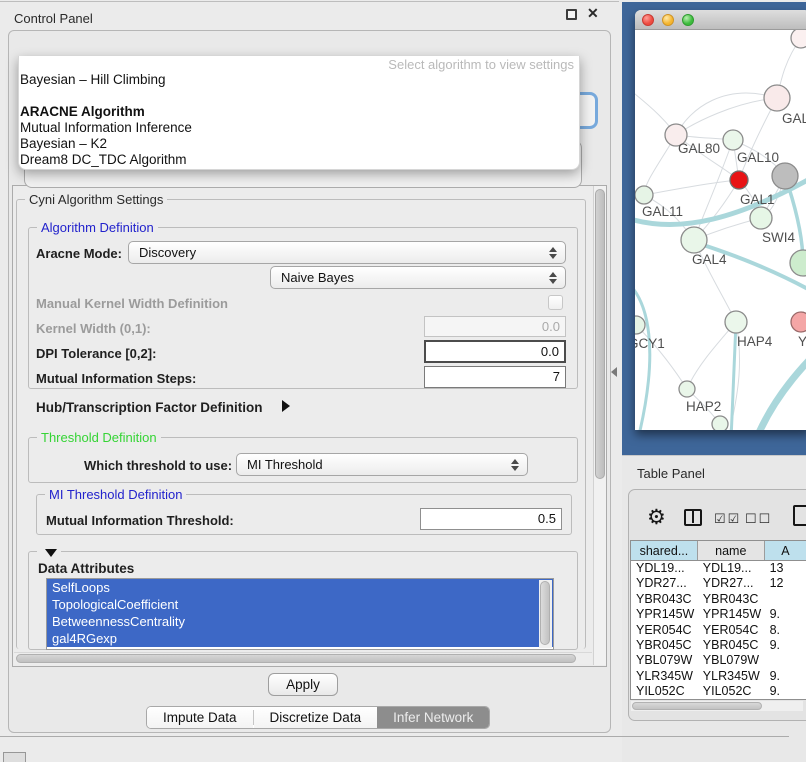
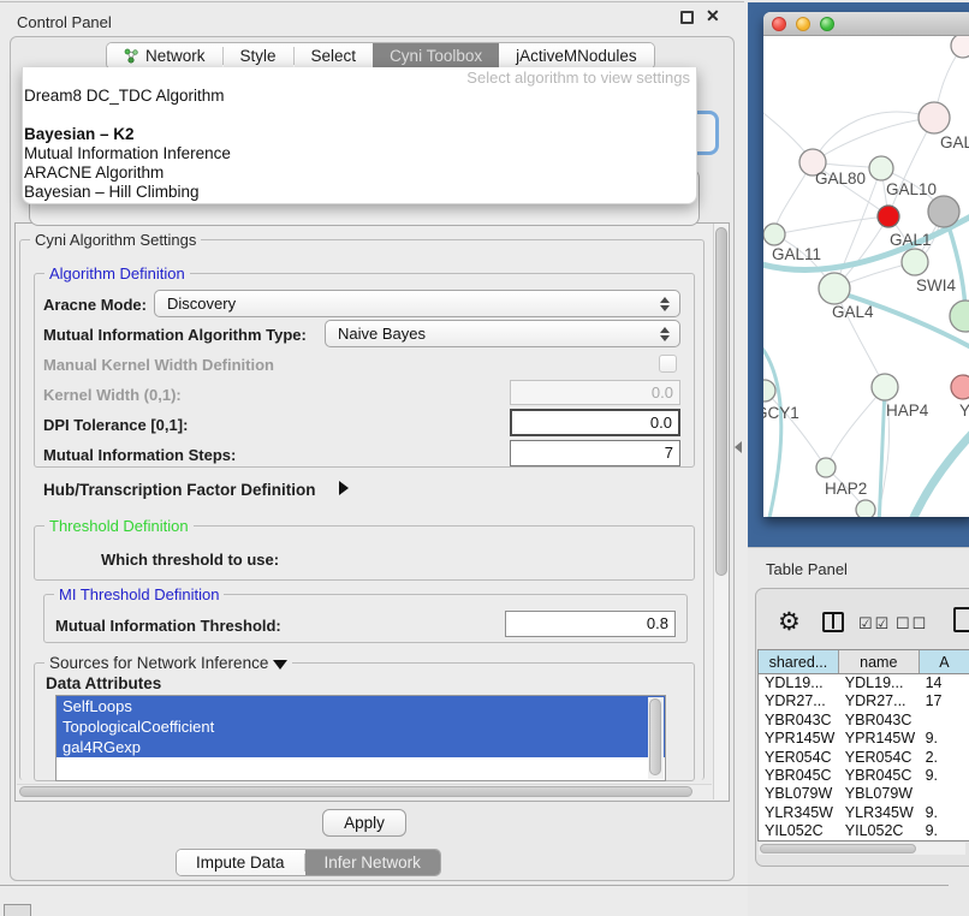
  Control Panel
  ✕
+ Network
+ Style
+ Select
+ Cyni Toolbox
+ jActiveMNodules
  Select algorithm to view settings
- Bayesian – Hill Climbing
+ Dream8 DC_TDC Algorithm
- ARACNE Algorithm
+ Bayesian – K2
  Mutual Information Inference
- Bayesian – K2
+ ARACNE Algorithm
- Dream8 DC_TDC Algorithm
+ Bayesian – Hill Climbing
  Cyni Algorithm Settings
  Algorithm Definition
  Aracne Mode:
  Discovery
+ Mutual Information Algorithm Type:
  Naive Bayes
  Manual Kernel Width Definition
  Kernel Width (0,1):
  0.0
- DPI Tolerance [0,2]:
+ DPI Tolerance [0,1]:
  0.0
  Mutual Information Steps:
  7
  Hub/Transcription Factor Definition
  Threshold Definition
  Which threshold to use:
- MI Threshold
  MI Threshold Definition
  Mutual Information Threshold:
- 0.5
+ 0.8
+ Sources for Network Inference
  Data Attributes
  SelfLoops
  TopologicalCoefficient
- BetweennessCentrality
  gal4RGexp
  Apply
  Impute Data
- Discretize Data
  Infer Network
  GAL
  GAL80
  GAL10
  GAL1
  GAL11
  SWI4
  GAL4
  CY1
  HAP4
  Y
  HAP2
  Table Panel
  ⚙
  ☑☑
  ☐☐
  shared...
  name
  A
  YDL19...
  YDL19...
- 13
+ 14
  YDR27...
  YDR27...
- 12
+ 17
  YBR043C
  YBR043C
  YPR145W
  YPR145W
  9.
  YER054C
  YER054C
- 8.
+ 2.
  YBR045C
  YBR045C
  9.
  YBL079W
  YBL079W
  YLR345W
  YLR345W
  9.
  YIL052C
  YIL052C
  9.
